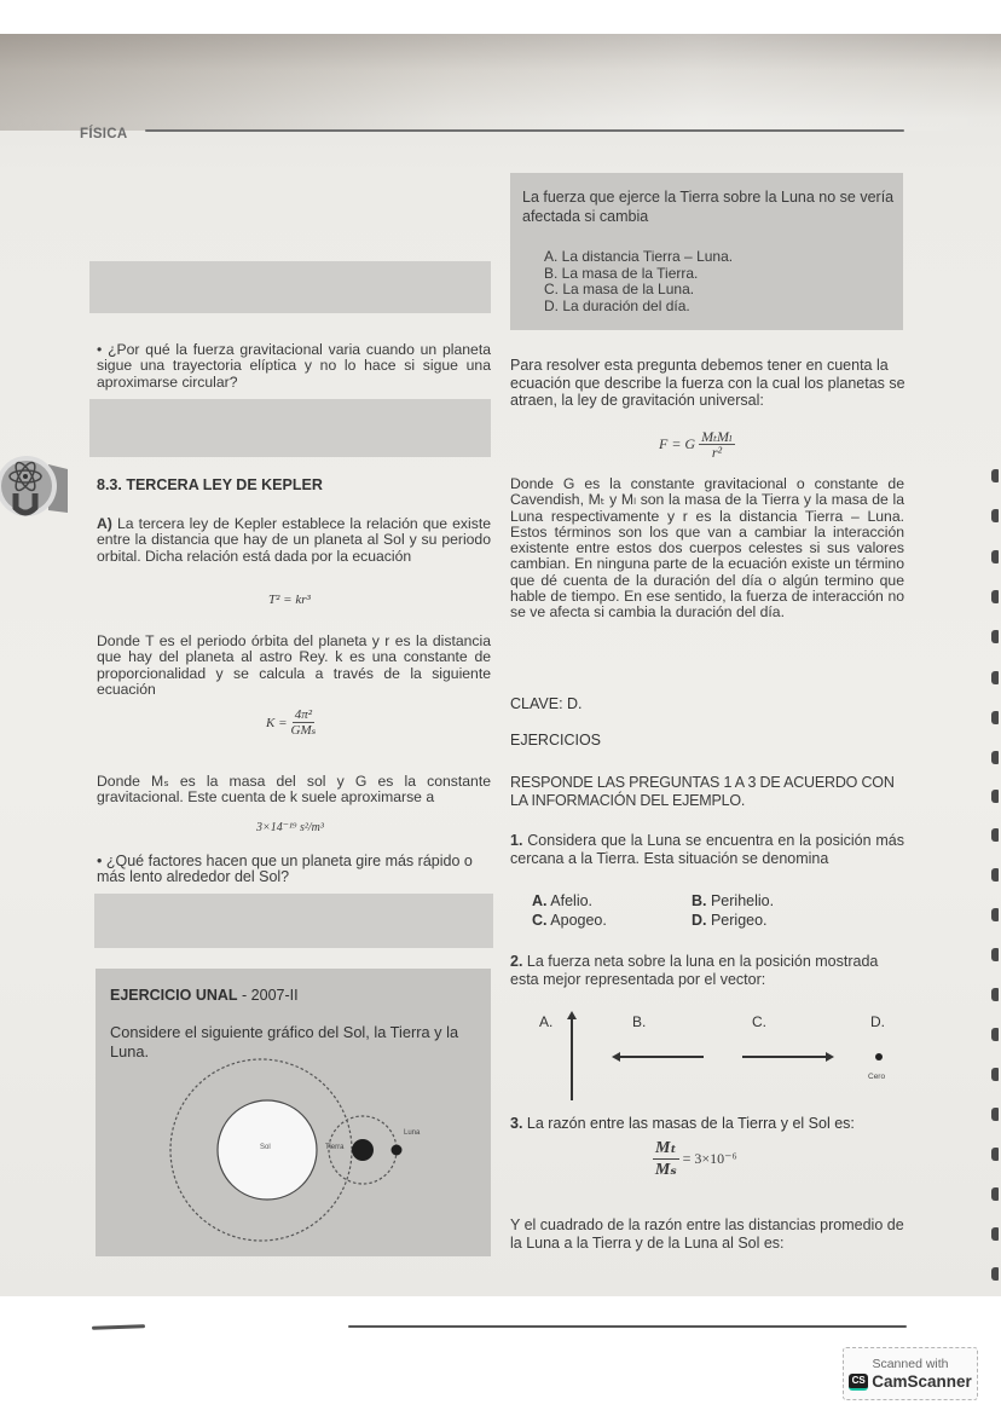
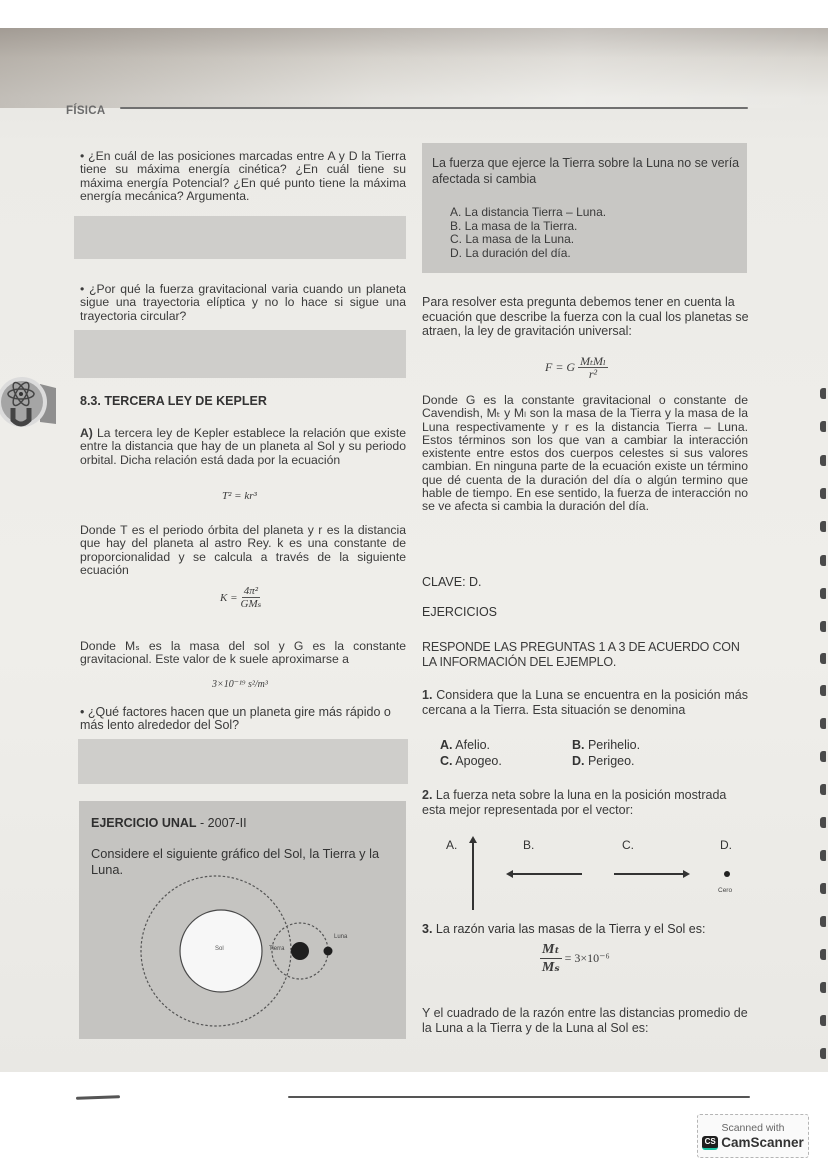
  FÍSICA
+ ¿En cuál de las posiciones marcadas entre A y D la Tierra tiene su máxima energía cinética? ¿En cuál tiene su máxima energía Potencial? ¿En qué punto tiene la máxima energía mecánica? Argumenta.
- ¿Por qué la fuerza gravitacional varia cuando un planeta sigue una trayectoria elíptica y no lo hace si sigue una aproximarse circular?
+ ¿Por qué la fuerza gravitacional varia cuando un planeta sigue una trayectoria elíptica y no lo hace si sigue una trayectoria circular?
  8.3. TERCERA LEY DE KEPLER
  A) La tercera ley de Kepler establece la relación que existe entre la distancia que hay de un planeta al Sol y su periodo orbital. Dicha relación está dada por la ecuación
  T² = kr³
  Donde T es el periodo órbita del planeta y r es la distancia que hay del planeta al astro Rey. k es una constante de proporcionalidad y se calcula a través de la siguiente ecuación
  K =
  4π²
  GMₛ
- Donde Mₛ es la masa del sol y G es la constante gravitacional. Este cuenta de k suele aproximarse a
+ Donde Mₛ es la masa del sol y G es la constante gravitacional. Este valor de k suele aproximarse a
- 3×14⁻¹⁹ s²/m³
+ 3×10⁻¹⁹ s²/m³
  ¿Qué factores hacen que un planeta gire más rápido o más lento alrededor del Sol?
  EJERCICIO UNAL - 2007-II
  Considere el siguiente gráfico del Sol, la Tierra y la Luna.
  La fuerza que ejerce la Tierra sobre la Luna no se vería afectada si cambia
  A. La distancia Tierra – Luna.
  B. La masa de la Tierra.
  C. La masa de la Luna.
  D. La duración del día.
  Para resolver esta pregunta debemos tener en cuenta la ecuación que describe la fuerza con la cual los planetas se atraen, la ley de gravitación universal:
  F = G
  MₜMₗ
  r²
  Donde G es la constante gravitacional o constante de Cavendish, Mₜ y Mₗ son la masa de la Tierra y la masa de la Luna respectivamente y r es la distancia Tierra – Luna. Estos términos son los que van a cambiar la interacción existente entre estos dos cuerpos celestes si sus valores cambian. En ninguna parte de la ecuación existe un término que dé cuenta de la duración del día o algún termino que hable de tiempo. En ese sentido, la fuerza de interacción no se ve afecta si cambia la duración del día.
  CLAVE: D.
  EJERCICIOS
  RESPONDE LAS PREGUNTAS 1 A 3 DE ACUERDO CON LA INFORMACIÓN DEL EJEMPLO.
  1. Considera que la Luna se encuentra en la posición más cercana a la Tierra. Esta situación se denomina
  A. Afelio.
  B. Perihelio.
  C. Apogeo.
  D. Perigeo.
  2. La fuerza neta sobre la luna en la posición mostrada esta mejor representada por el vector:
  A.
  B.
  C.
  D.
- 3. La razón entre las masas de la Tierra y el Sol es:
+ 3. La razón varia las masas de la Tierra y el Sol es:
  Mₜ
  Mₛ
  = 3×10⁻⁶
  Y el cuadrado de la razón entre las distancias promedio de la Luna a la Tierra y de la Luna al Sol es:
  Scanned with
  CS
  CamScanner
